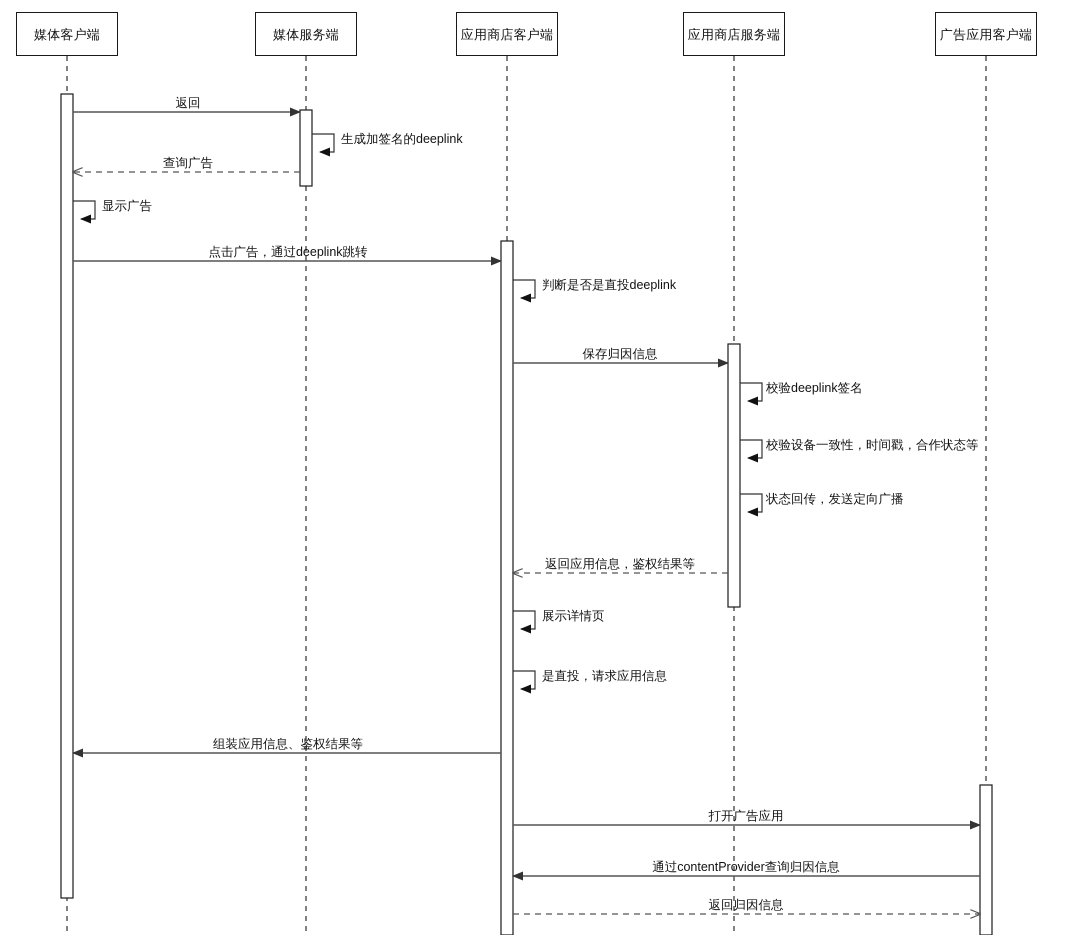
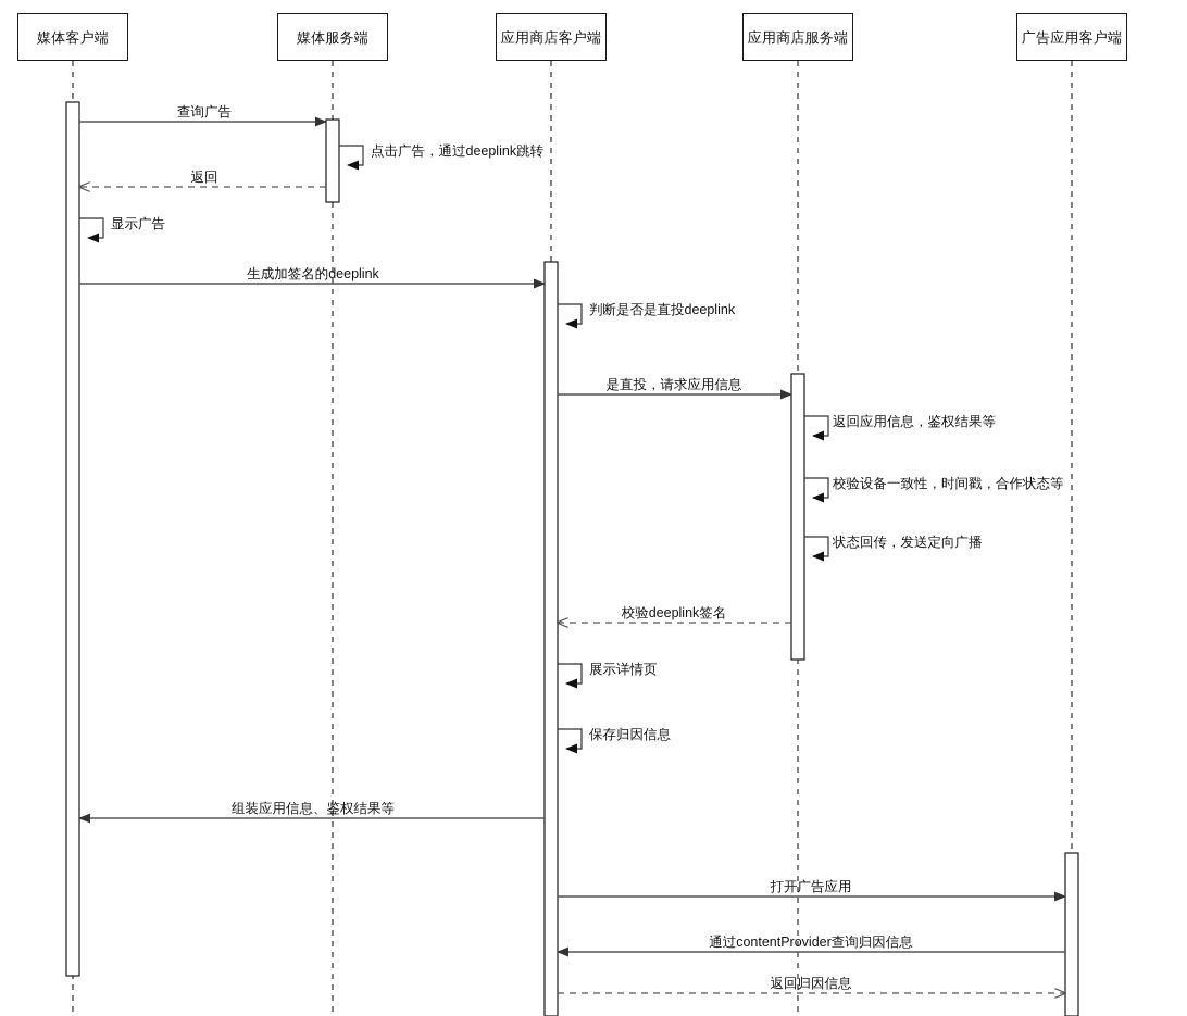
  媒体客户端
  媒体服务端
  应用商店客户端
  应用商店服务端
  广告应用客户端
- 返回
+ 查询广告
- 生成加签名的deeplink
+ 点击广告，通过deeplink跳转
- 查询广告
+ 返回
  显示广告
- 点击广告，通过deeplink跳转
+ 生成加签名的deeplink
  判断是否是直投deeplink
- 保存归因信息
+ 是直投，请求应用信息
- 校验deeplink签名
+ 返回应用信息，鉴权结果等
  校验设备一致性，时间戳，合作状态等
  状态回传，发送定向广播
- 返回应用信息，鉴权结果等
+ 校验deeplink签名
  展示详情页
- 是直投，请求应用信息
+ 保存归因信息
  组装应用信息、鉴权结果等
  打开广告应用
  通过contentProvider查询归因信息
  返回归因信息
